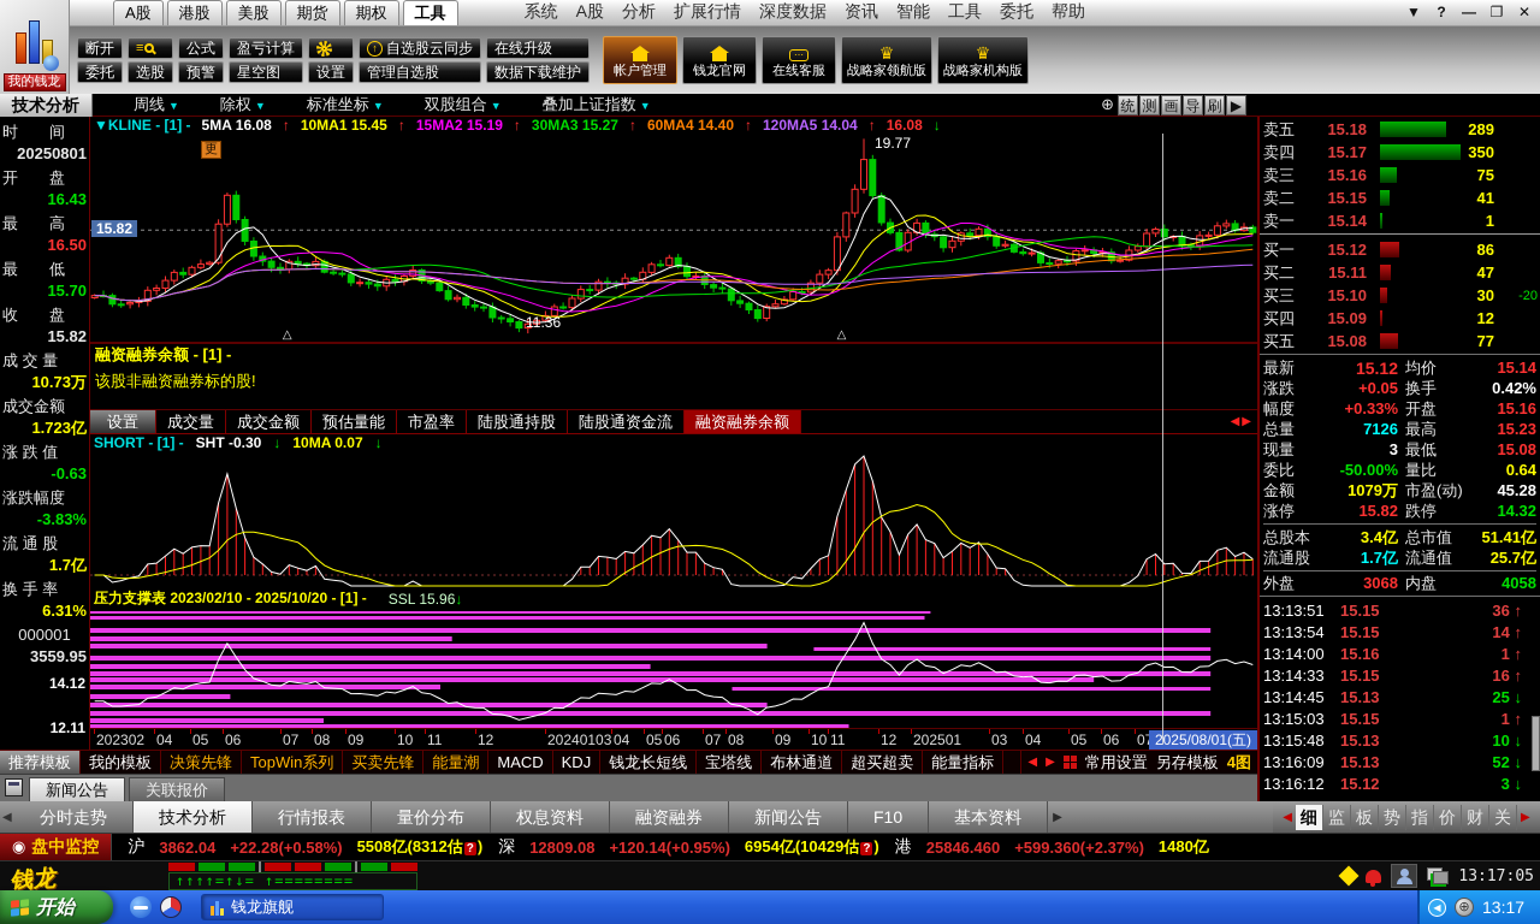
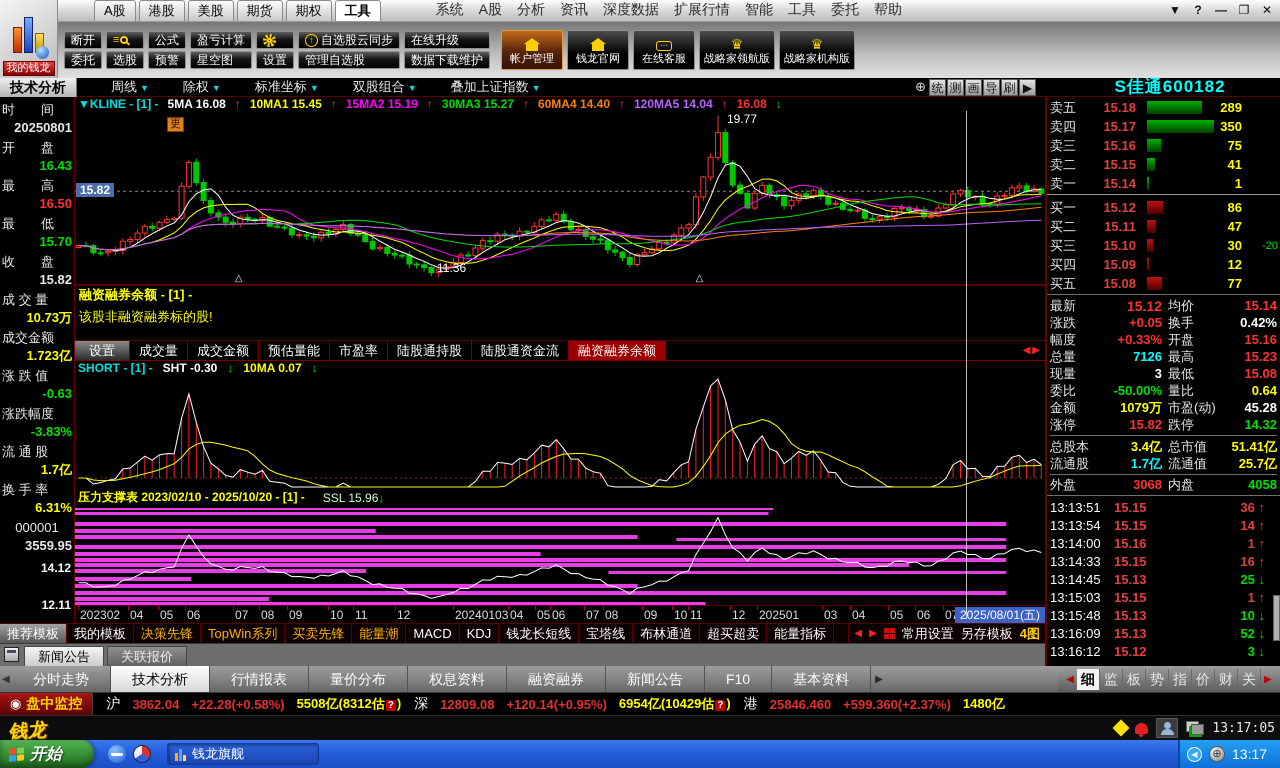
  我的钱龙
  A股
  港股
  美股
  期货
  期权
  工具
  系统
  A股
  分析
- 扩展行情
+ 资讯
  深度数据
- 资讯
+ 扩展行情
  智能
  工具
  委托
  帮助
  ▼
  ?
  —
  ❐
  ✕
  断开
  委托
  ≡
  选股
  公式
  预警
  盈亏计算
  星空图
  设置
  ↑
  自选股云同步
  管理自选股
  在线升级
  数据下载维护
  帐户管理
  钱龙官网
  ⋯
  在线客服
  ♛
  战略家领航版
  ♛
  战略家机构版
  技术分析
  周线 ▼
  除权 ▼
  标准坐标 ▼
  双股组合 ▼
  叠加上证指数 ▼
  ⊕
  统
  测
  画
  导
  刷
  ▶
+ S佳通600182
  时 间
  20250801
  开 盘
  16.43
  最 高
  16.50
  最 低
  15.70
  收 盘
  15.82
  成 交 量
  10.73万
  成交金额
  1.723亿
  涨 跌 值
  -0.63
  涨跌幅度
  -3.83%
  流 通 股
  1.7亿
  换 手 率
  6.31%
  000001
  3559.95
  14.12
  12.11
  ▼KLINE - [1] -
  5MA 16.08
  ↑
  10MA1 15.45
  ↑
  15MA2 15.19
  ↑
  30MA3 15.27
  ↑
  60MA4 14.40
  ↑
  120MA5 14.04
  ↑
  16.08
  ↓
  融资融券余额 - [1] -
  该股非融资融券标的股!
  设置
  成交量
  成交金额
  预估量能
  市盈率
  陆股通持股
  陆股通资金流
  融资融券余额
  ◀
  ▶
  SHORT - [1] -
  SHT -0.30
  ↓
  10MA 0.07
  ↓
  压力支撑表 2023/02/10 - 2025/10/20 - [1] -
  SSL 15.96↓
  202302
  04
  05
  06
  07
  08
  09
  10
  11
  12
  20240103
  04
  05
  06
  07
  08
  09
  10
  11
  12
  202501
  03
  04
  05
  06
  2025/08/01(五)
  15.82
  更
  19.77
  11.36
  △
  △
  推荐模板
  我的模板
  决策先锋
  TopWin系列
  买卖先锋
  能量潮
  MACD
  KDJ
  钱龙长短线
  宝塔线
  布林通道
  超买超卖
  能量指标
  ◀
  ▶
  常用设置
  另存模板
  4图
  新闻公告
  关联报价
  卖五
  15.18
  289
  卖四
  15.17
  350
  卖三
  15.16
  75
  卖二
  15.15
  41
  卖一
  15.14
  1
  买一
  15.12
  86
  买二
  15.11
  47
  买三
  15.10
  30
  -20
  买四
  15.09
  12
  买五
  15.08
  77
  最新
  15.12
  均价
  15.14
  涨跌
  +0.05
  换手
  0.42%
  幅度
  +0.33%
  开盘
  15.16
  总量
  7126
  最高
  15.23
  现量
  3
  最低
  15.08
  委比
  -50.00%
  量比
  0.64
  金额
  1079万
  市盈(动)
  45.28
  涨停
  15.82
  跌停
  14.32
  总股本
  3.4亿
  总市值
  51.41亿
  流通股
  1.7亿
  流通值
  25.7亿
  外盘
  3068
  内盘
  4058
  13:13:51
  15.15
  36 ↑
  13:13:54
  15.15
  14 ↑
  13:14:00
  15.16
  1 ↑
  13:14:33
  15.15
  16 ↑
  13:14:45
  15.13
  25 ↓
  13:15:03
  15.15
  1 ↑
  13:15:48
  15.13
  10 ↓
  13:16:09
  15.13
  52 ↓
  13:16:12
  15.12
  3 ↓
  ◀
  分时走势
  技术分析
  行情报表
  量价分布
  权息资料
  融资融券
  新闻公告
  F10
  基本资料
  ▶
  ◀
  细
  监
  板
  势
  指
  价
  财
  关
  ▶
  ◉
  盘中监控
  沪
  3862.04
  +22.28(+0.58%)
  5508亿(8312估 ? )
  深
  12809.08
  +120.14(+0.95%)
  6954亿(10429估 ? )
  港
  25846.460
  +599.360(+2.37%)
  1480亿
- ↑↑↑↑=↑↓= ↑========
  13:17:05
  开始
  钱龙旗舰
  ◀
  ⊕
  13:17
